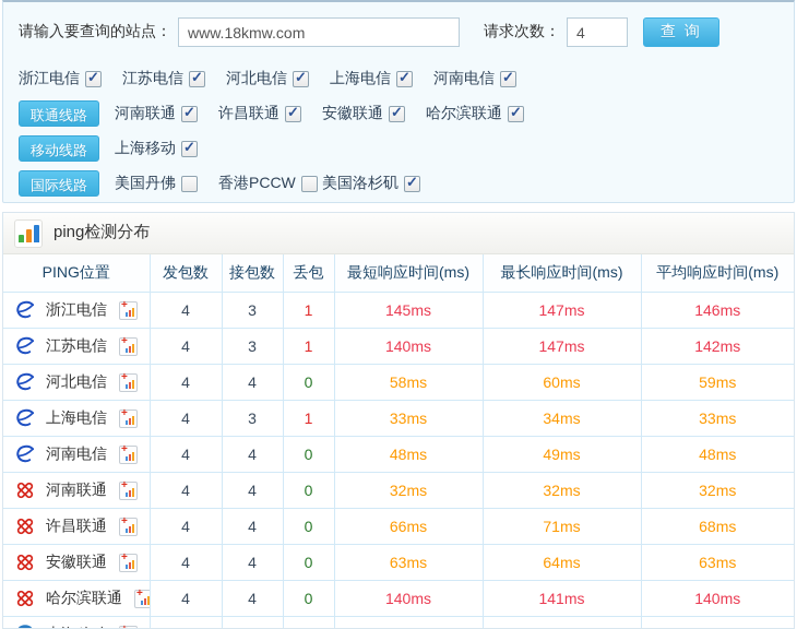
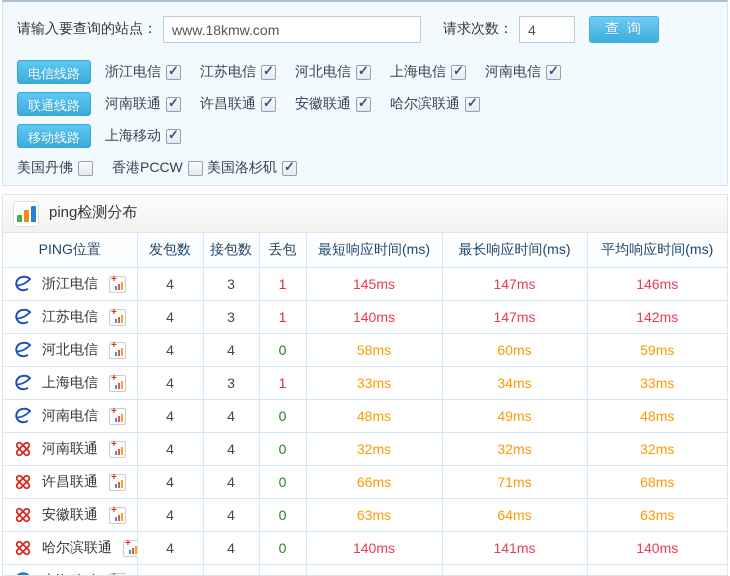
  请输入要查询的站点：
  www.18kmw.com
  请求次数：
  4
  查 询
+ 电信线路
  浙江电信
  江苏电信
  河北电信
  上海电信
  河南电信
  联通线路
  河南联通
  许昌联通
  安徽联通
  哈尔滨联通
  移动线路
  上海移动
- 国际线路
  美国丹佛
  香港PCCW
  美国洛杉矶
  ping检测分布
  PING位置	发包数	接包数	丢包	最短响应时间(ms)	最长响应时间(ms)	平均响应时间(ms)
  浙江电信 +	4	3	1	145ms	147ms	146ms
  江苏电信 +	4	3	1	140ms	147ms	142ms
  河北电信 +	4	4	0	58ms	60ms	59ms
  上海电信 +	4	3	1	33ms	34ms	33ms
  河南电信 +	4	4	0	48ms	49ms	48ms
  河南联通 +	4	4	0	32ms	32ms	32ms
  许昌联通 +	4	4	0	66ms	71ms	68ms
  安徽联通 +	4	4	0	63ms	64ms	63ms
  哈尔滨联通 +	4	4	0	140ms	141ms	140ms
